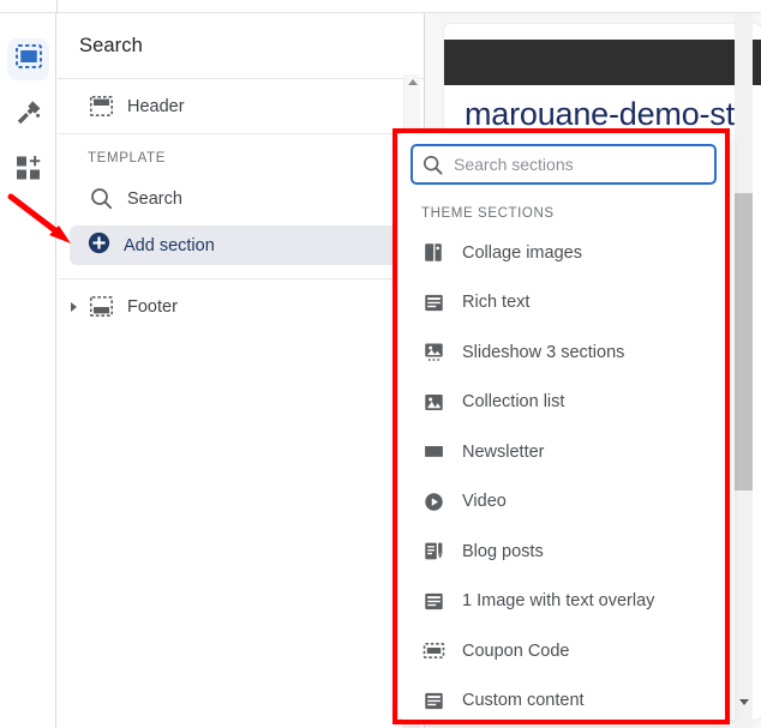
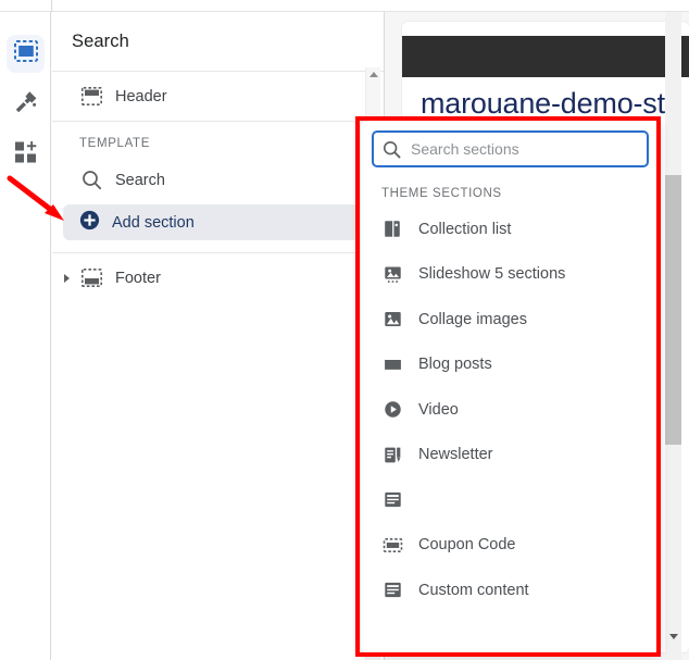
  Search
  Header
  TEMPLATE
  Search
  Add section
  Footer
  marouane-demo-st
  Search sections
  THEME SECTIONS
- Collage images
+ Collection list
- Rich text
- Slideshow 3 sections
+ Slideshow 5 sections
- Collection list
+ Collage images
- Newsletter
+ Blog posts
  Video
- Blog posts
+ Newsletter
- 1 Image with text overlay
  Coupon Code
  Custom content
